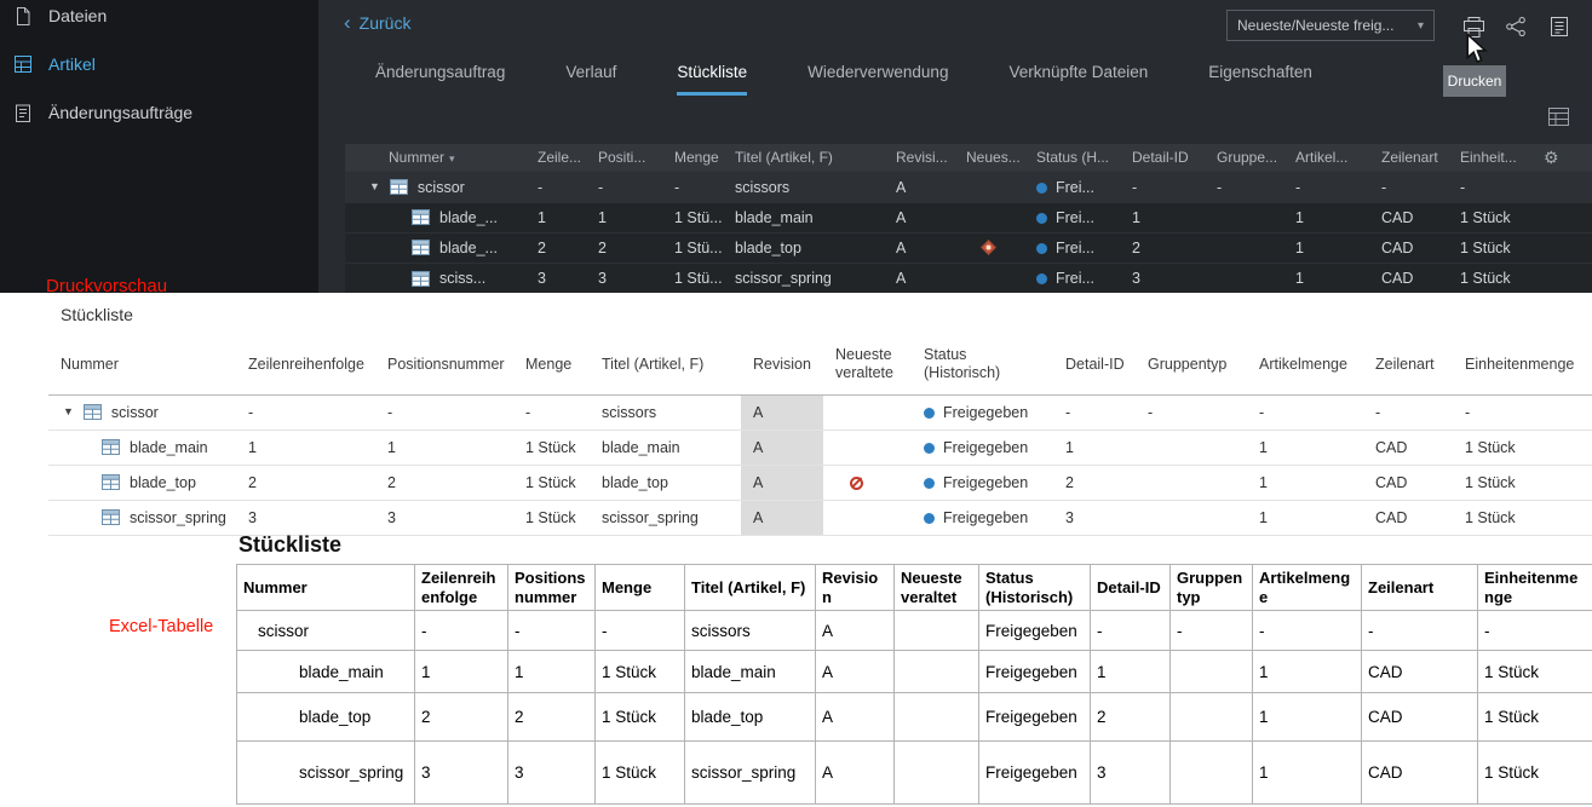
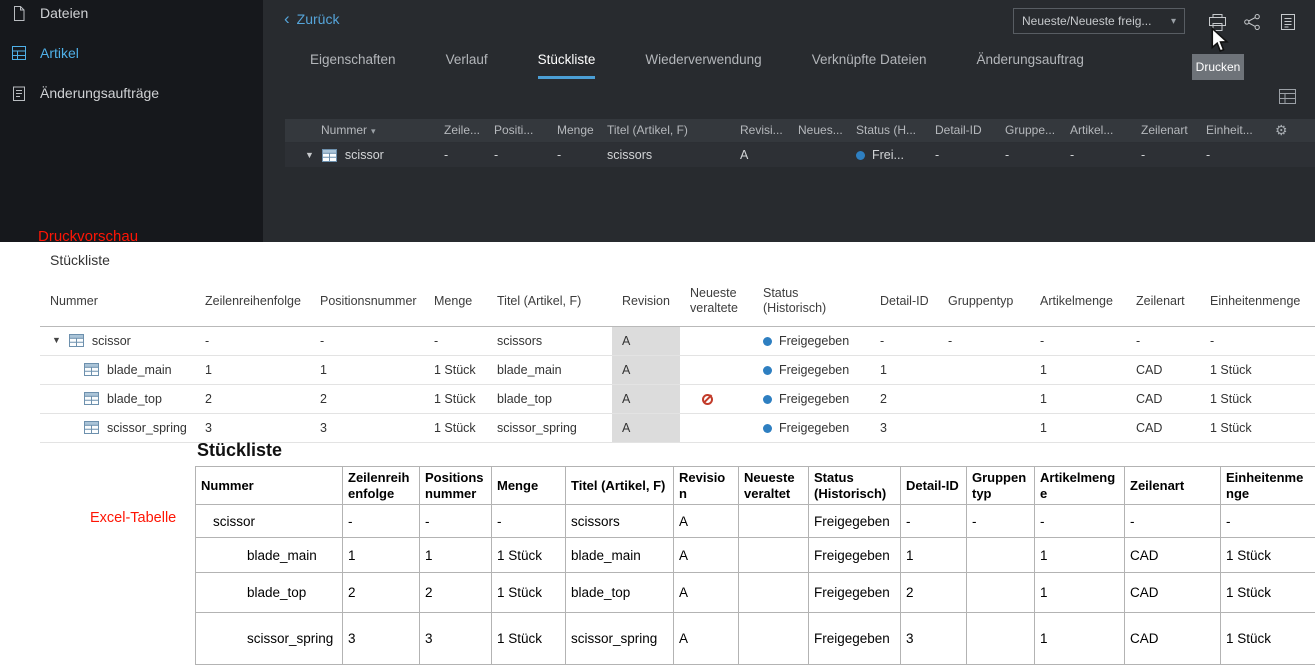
  Dateien
  Artikel
  Änderungsaufträge
  ‹
  Zurück
  Neueste/Neueste freig...
  ▾
  Drucken
- Änderungsauftrag
+ Eigenschaften
  Verlauf
  Stückliste
  Wiederverwendung
  Verknüpfte Dateien
- Eigenschaften
+ Änderungsauftrag
  Nummer ▾	Zeile...	Positi...	Menge	Titel (Artikel, F)	Revisi...	Neues...	Status (H...	Detail-ID	Gruppe...	Artikel...	Zeilenart	Einheit...	⚙
  ▼ scissor	-	-	-	scissors	A		Frei...	-	-	-	-	-
- blade_...	1	1	1 Stü...	blade_main	A		Frei...	1		1	CAD	1 Stück
- blade_...	2	2	1 Stü...	blade_top	A		Frei...	2		1	CAD	1 Stück
- sciss...	3	3	1 Stü...	scissor_spring	A		Frei...	3		1	CAD	1 Stück
  Stückliste
  Nummer	Zeilenreihenfolge	Positionsnummer	Menge	Titel (Artikel, F)	Revision	Neueste veraltete	Status (Historisch)	Detail-ID	Gruppentyp	Artikelmenge	Zeilenart	Einheitenmenge
  ▼ scissor	-	-	-	scissors	A		Freigegeben	-	-	-	-	-
  blade_main	1	1	1 Stück	blade_main	A		Freigegeben	1		1	CAD	1 Stück
  blade_top	2	2	1 Stück	blade_top	A		Freigegeben	2		1	CAD	1 Stück
  scissor_spring	3	3	1 Stück	scissor_spring	A		Freigegeben	3		1	CAD	1 Stück
  Stückliste
  Nummer	Zeilenreihenfolge	Positionsnummer	Menge	Titel (Artikel, F)	Revision	Neueste veraltet	Status (Historisch)	Detail-ID	Gruppentyp	Artikelmenge	Zeilenart	Einheitenmenge
  scissor	-	-	-	scissors	A		Freigegeben	-	-	-	-	-
  blade_main	1	1	1 Stück	blade_main	A		Freigegeben	1		1	CAD	1 Stück
  blade_top	2	2	1 Stück	blade_top	A		Freigegeben	2		1	CAD	1 Stück
  scissor_spring	3	3	1 Stück	scissor_spring	A		Freigegeben	3		1	CAD	1 Stück
  Druckvorschau
  Excel-Tabelle
